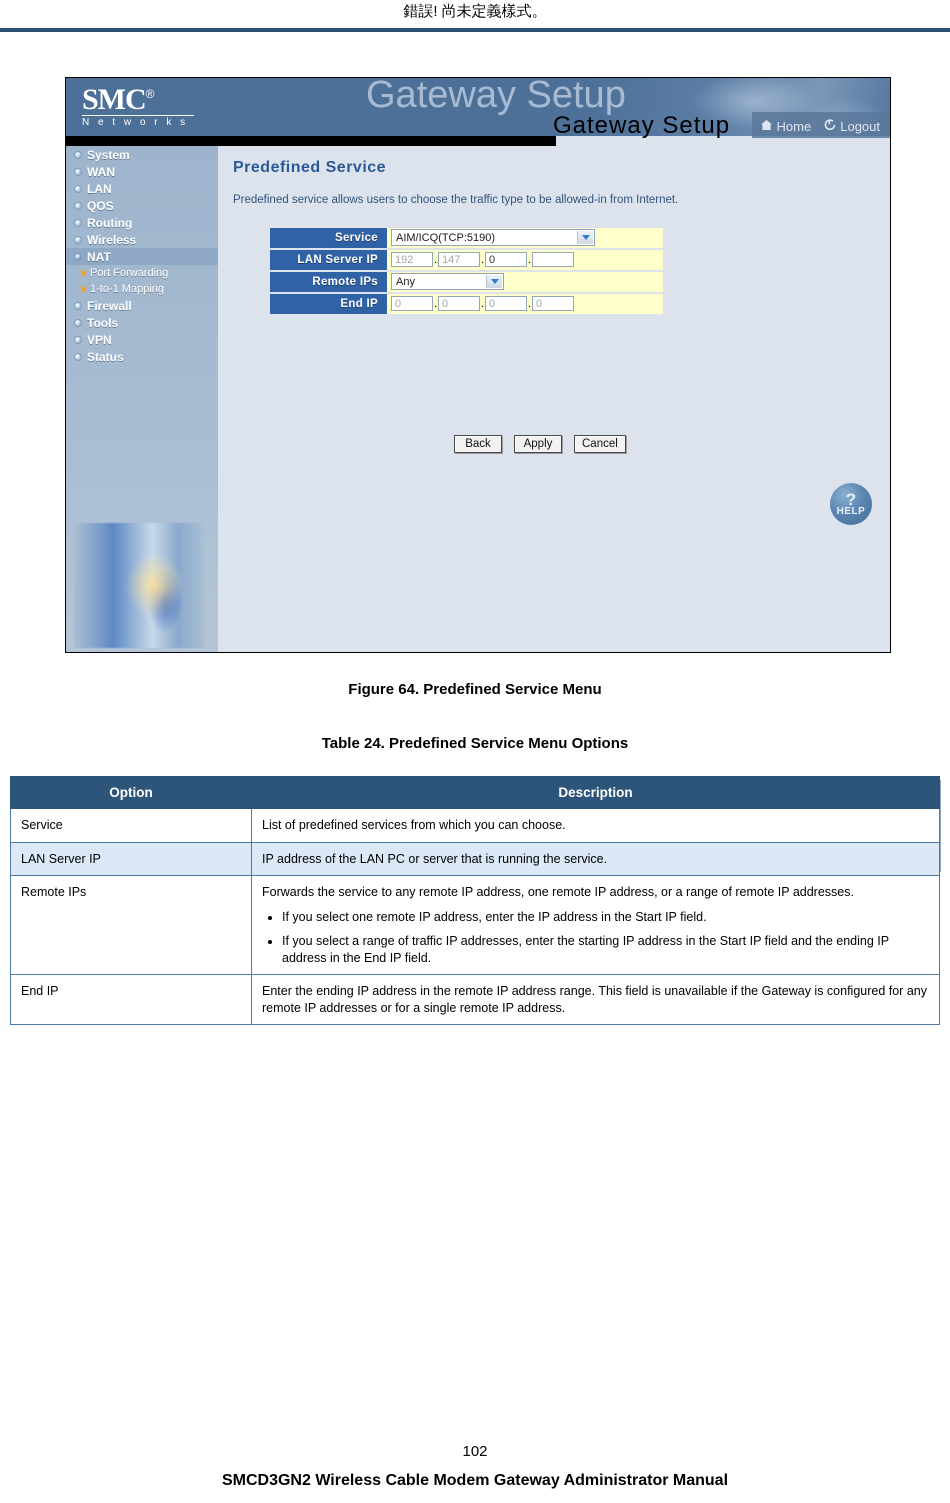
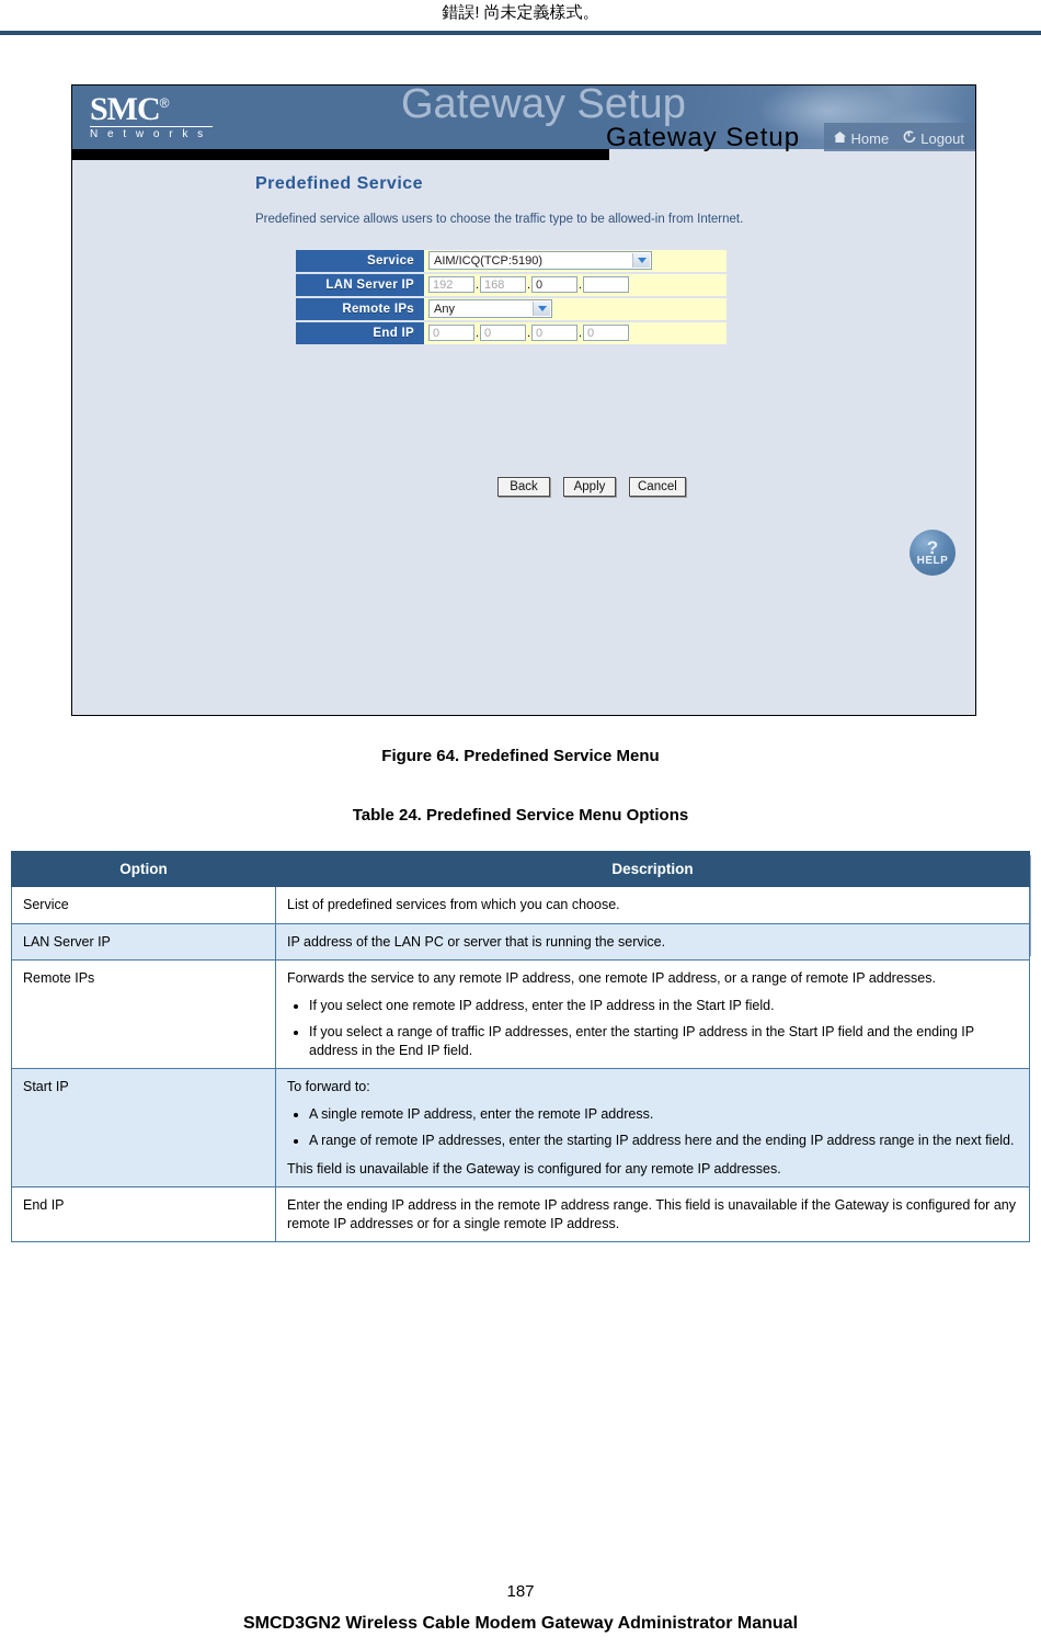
  錯誤! 尚未定義樣式。
  Gateway Setup
  SMC®
  N e t w o r k s
  Gateway Setup
  Home
  Logout
- System
- WAN
- LAN
- QOS
- Routing
- Wireless
- NAT
- Port Forwarding
- 1-to-1 Mapping
- Firewall
- Tools
- VPN
- Status
  Predefined Service
  Predefined service allows users to choose the traffic type to be allowed-in from Internet.
  Service	AIM/ICQ(TCP:5190)
- LAN Server IP	192 . 147 . 0 .
+ LAN Server IP	192 . 168 . 0 .
  Remote IPs	Any
  End IP	0 . 0 . 0 . 0
  Back
  Apply
  Cancel
  ?
  HELP
  Figure 64. Predefined Service Menu
  Table 24. Predefined Service Menu Options
  Option	Description
  Service	List of predefined services from which you can choose.
  LAN Server IP	IP address of the LAN PC or server that is running the service.
  Remote IPs	Forwards the service to any remote IP address, one remote IP address, or a range of remote IP addresses. If you select one remote IP address, enter the IP address in the Start IP field. If you select a range of traffic IP addresses, enter the starting IP address in the Start IP field and the ending IP address in the End IP field.
+ Start IP	To forward to: A single remote IP address, enter the remote IP address. A range of remote IP addresses, enter the starting IP address here and the ending IP address range in the next field. This field is unavailable if the Gateway is configured for any remote IP addresses.
  End IP	Enter the ending IP address in the remote IP address range. This field is unavailable if the Gateway is configured for any remote IP addresses or for a single remote IP address.
- 102
+ 187
  SMCD3GN2 Wireless Cable Modem Gateway Administrator Manual
